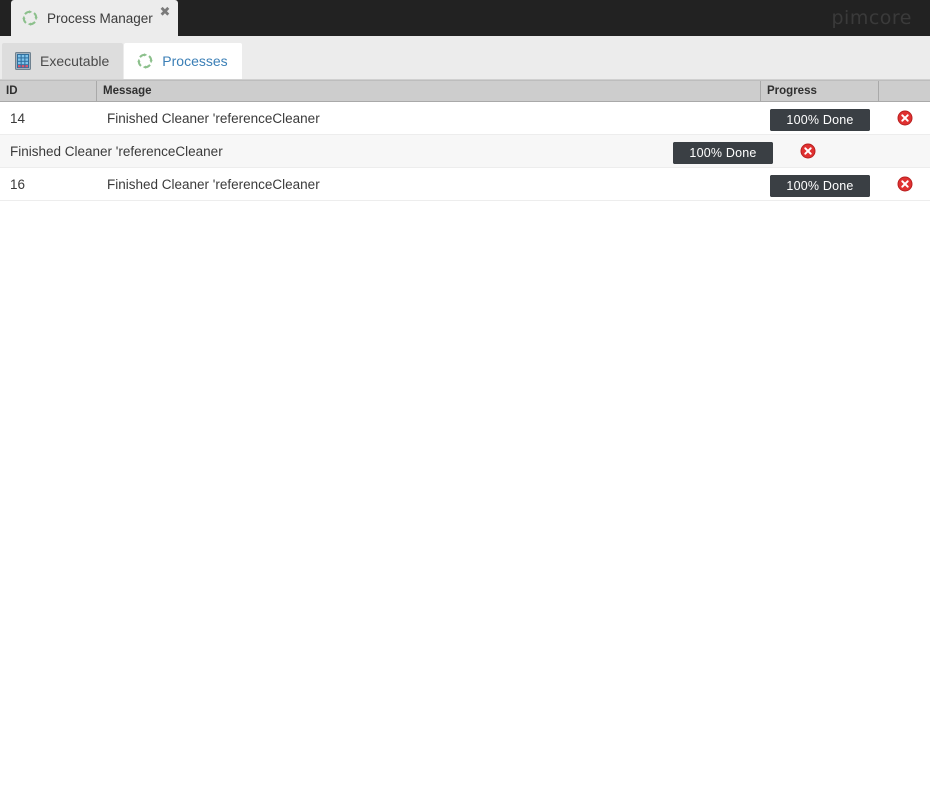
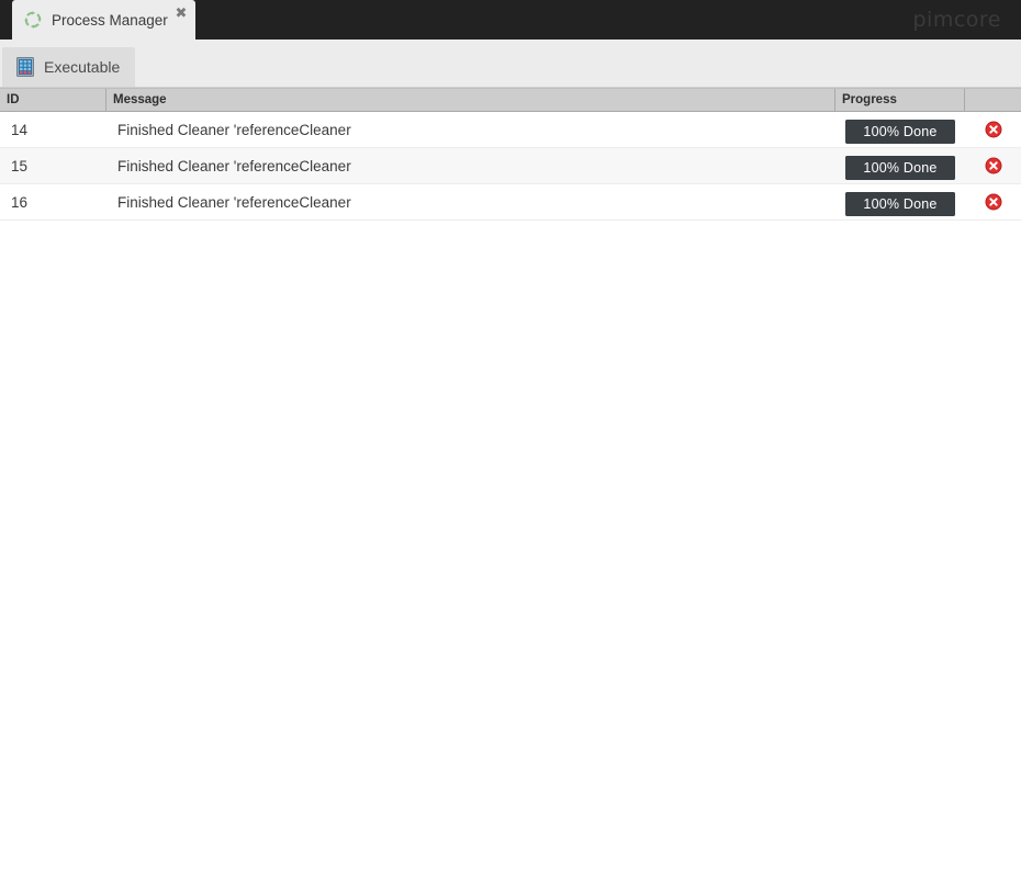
  Process Manager
  ✖
  pimcore
  Executable
- Processes
  ID
  Message
  Progress
  14
  Finished Cleaner 'referenceCleaner
  100% Done
+ 15
  Finished Cleaner 'referenceCleaner
  100% Done
  16
  Finished Cleaner 'referenceCleaner
  100% Done
